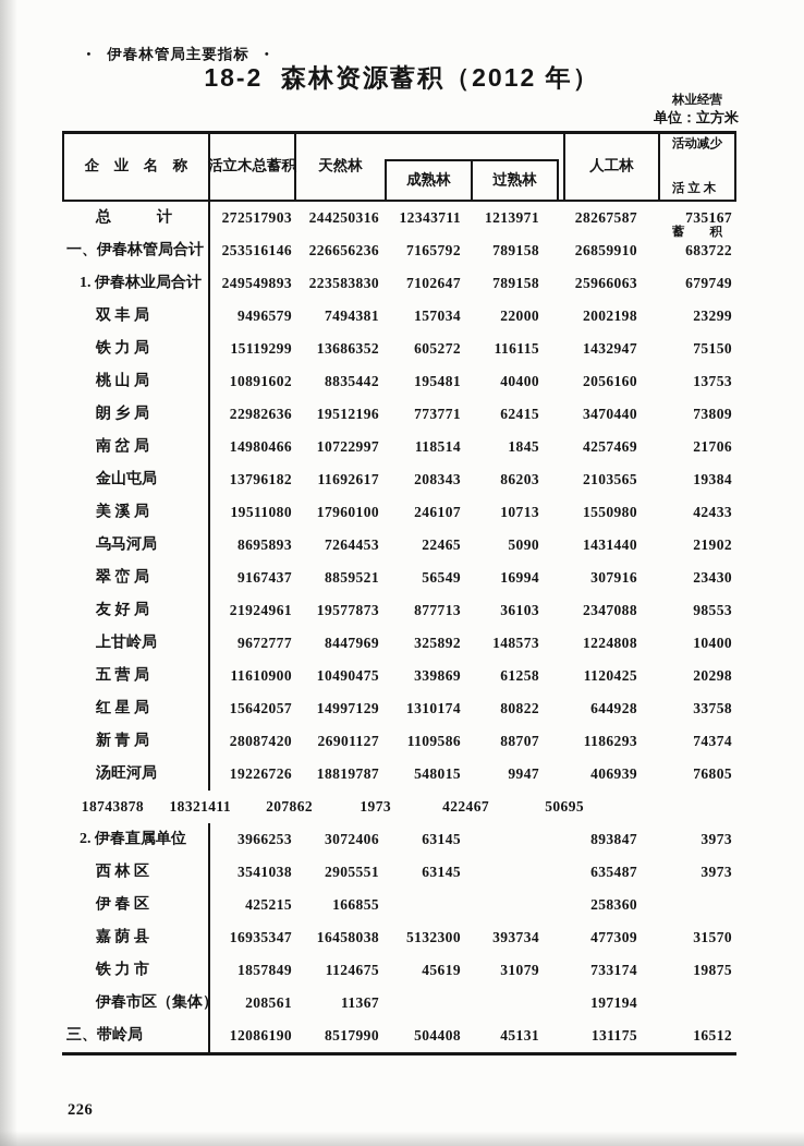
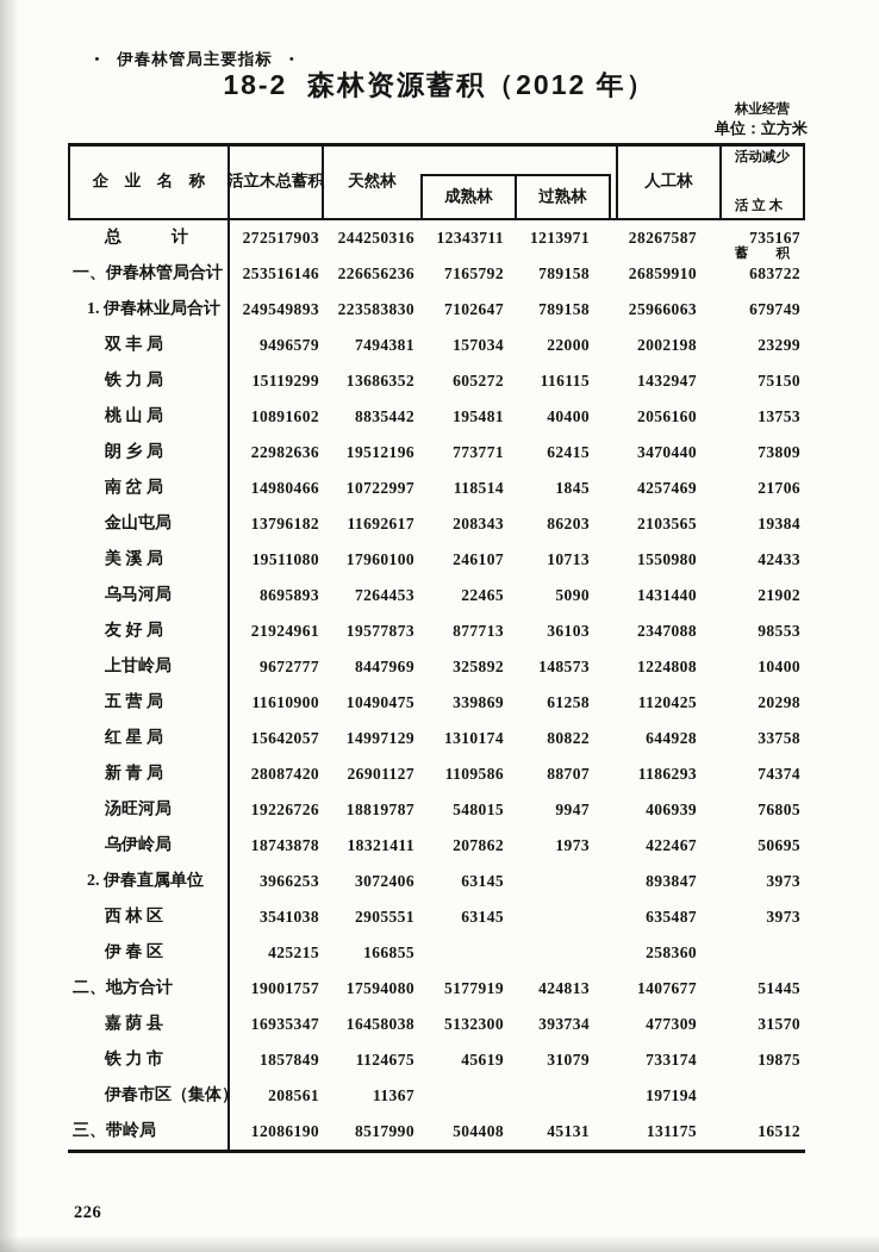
  • 伊春林管局主要指标 •
  18-2 森林资源蓄积（2012 年）
  单位：立方米
  企 业 名 称
  活立木总蓄积
  天然林
  成熟林
  过熟林
  人工林
  林业经营
  活动减少
  活 立 木
  蓄 积
  总 计
  272517903
  244250316
  12343711
  1213971
  28267587
  735167
  一、伊春林管局合计
  253516146
  226656236
  7165792
  789158
  26859910
  683722
  1. 伊春林业局合计
  249549893
  223583830
  7102647
  789158
  25966063
  679749
  双 丰 局
  9496579
  7494381
  157034
  22000
  2002198
  23299
  铁 力 局
  15119299
  13686352
  605272
  116115
  1432947
  75150
  桃 山 局
  10891602
  8835442
  195481
  40400
  2056160
  13753
  朗 乡 局
  22982636
  19512196
  773771
  62415
  3470440
  73809
  南 岔 局
  14980466
  10722997
  118514
  1845
  4257469
  21706
  金山屯局
  13796182
  11692617
  208343
  86203
  2103565
  19384
  美 溪 局
  19511080
  17960100
  246107
  10713
  1550980
  42433
  乌马河局
  8695893
  7264453
  22465
  5090
  1431440
  21902
- 翠 峦 局
- 9167437
- 8859521
- 56549
- 16994
- 307916
- 23430
  友 好 局
  21924961
  19577873
  877713
  36103
  2347088
  98553
  上甘岭局
  9672777
  8447969
  325892
  148573
  1224808
  10400
  五 营 局
  11610900
  10490475
  339869
  61258
  1120425
  20298
  红 星 局
  15642057
  14997129
  1310174
  80822
  644928
  33758
  新 青 局
  28087420
  26901127
  1109586
  88707
  1186293
  74374
  汤旺河局
  19226726
  18819787
  548015
  9947
  406939
  76805
+ 乌伊岭局
  18743878
  18321411
  207862
  1973
  422467
  50695
  2. 伊春直属单位
  3966253
  3072406
  63145
  893847
  3973
  西 林 区
  3541038
  2905551
  63145
  635487
  3973
  伊 春 区
  425215
  166855
  258360
+ 二、地方合计
+ 19001757
+ 17594080
+ 5177919
+ 424813
+ 1407677
+ 51445
  嘉 荫 县
  16935347
  16458038
  5132300
  393734
  477309
  31570
  铁 力 市
  1857849
  1124675
  45619
  31079
  733174
  19875
  伊春市区（集体
  208561
  11367
  197194
  三、带岭局
  12086190
  8517990
  504408
  45131
  131175
  16512
  226
